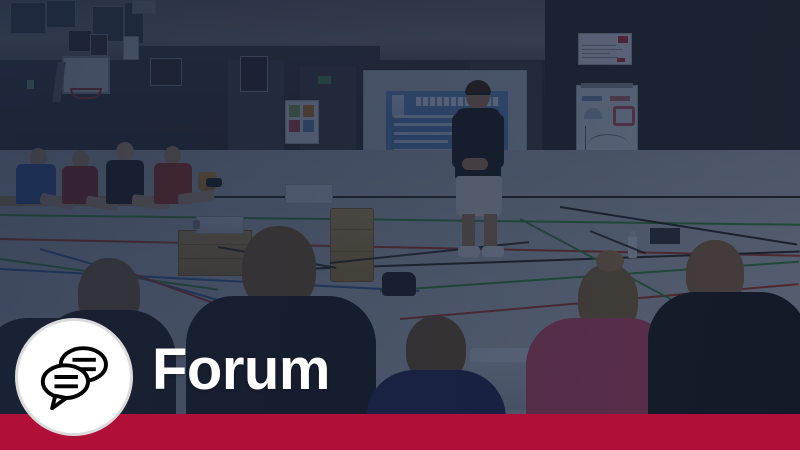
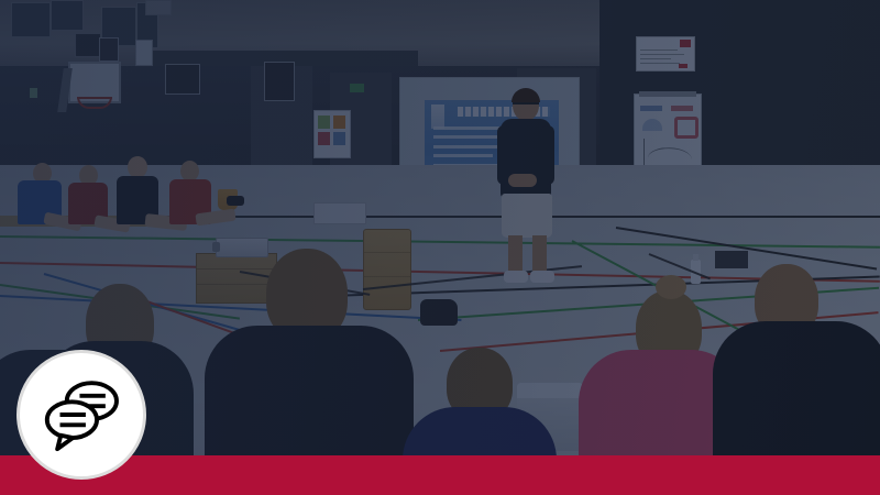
- Forum
